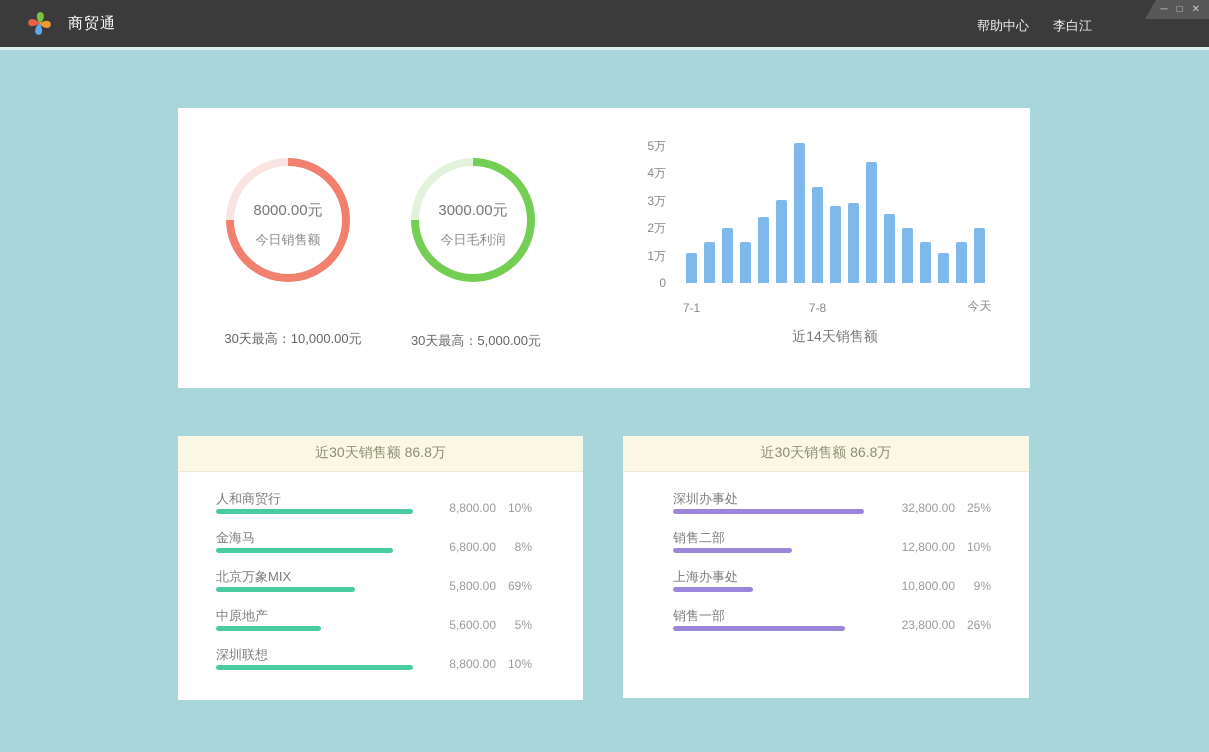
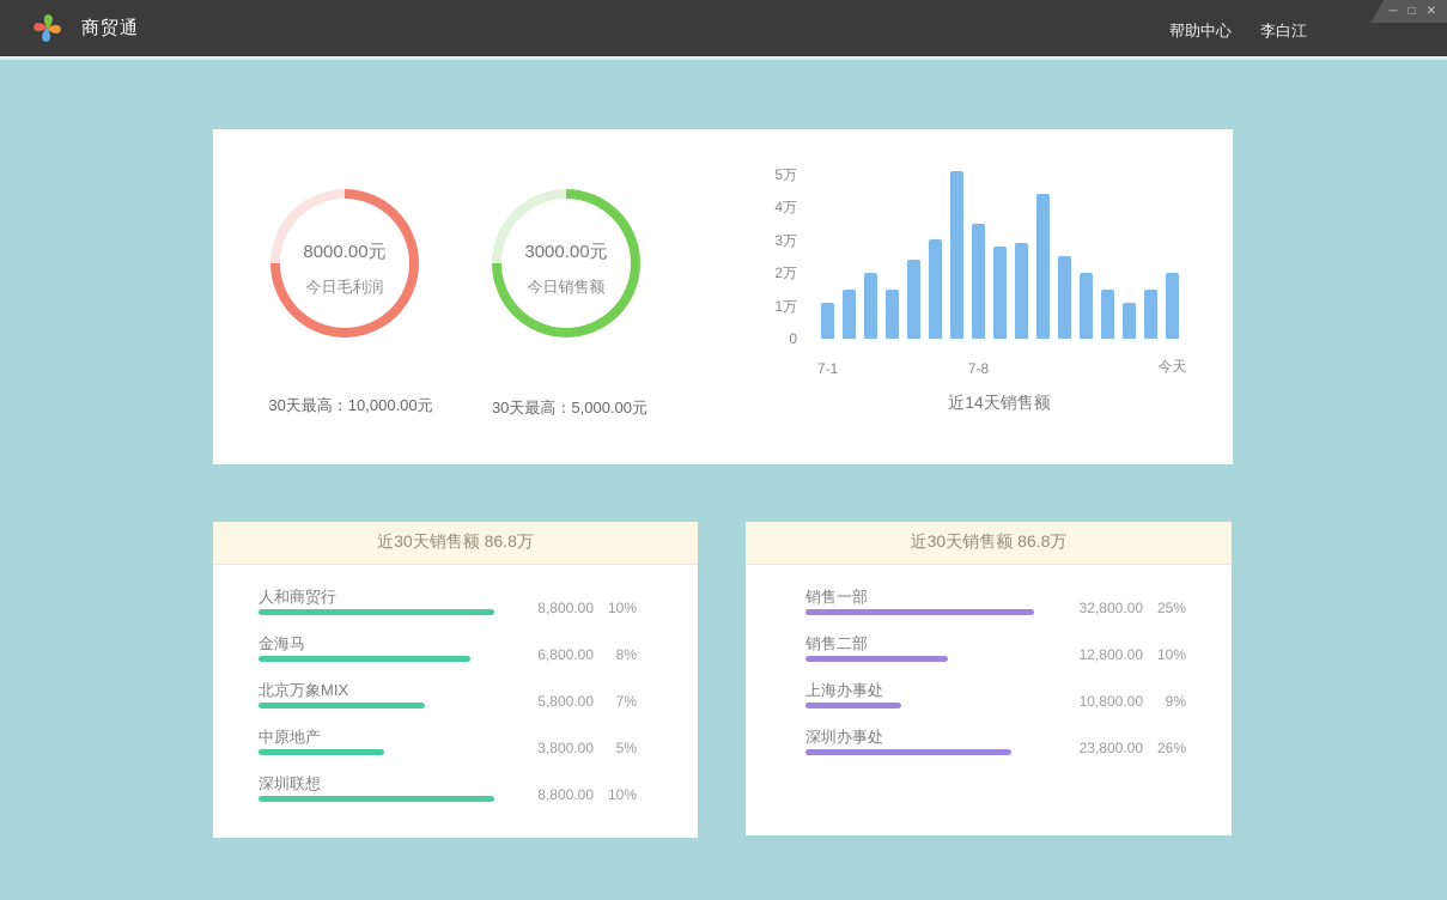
  商贸通
  帮助中心
  李白江
  ─
  □
  ✕
  8000.00元
- 今日销售额
+ 今日毛利润
  30天最高：10,000.00元
  3000.00元
- 今日毛利润
+ 今日销售额
  30天最高：5,000.00元
  近14天销售额
  0
  1万
  2万
  3万
  4万
  5万
  7-1
  7-8
  今天
  近30天销售额 86.8万
  人和商贸行
  8,800.00
  10%
  金海马
  6,800.00
  8%
  北京万象MIX
  5,800.00
- 69%
+ 7%
  中原地产
- 5,600.00
+ 3,800.00
  5%
  深圳联想
  8,800.00
  10%
  近30天销售额 86.8万
- 深圳办事处
+ 销售一部
  32,800.00
  25%
  销售二部
  12,800.00
  10%
  上海办事处
  10,800.00
  9%
- 销售一部
+ 深圳办事处
  23,800.00
  26%
